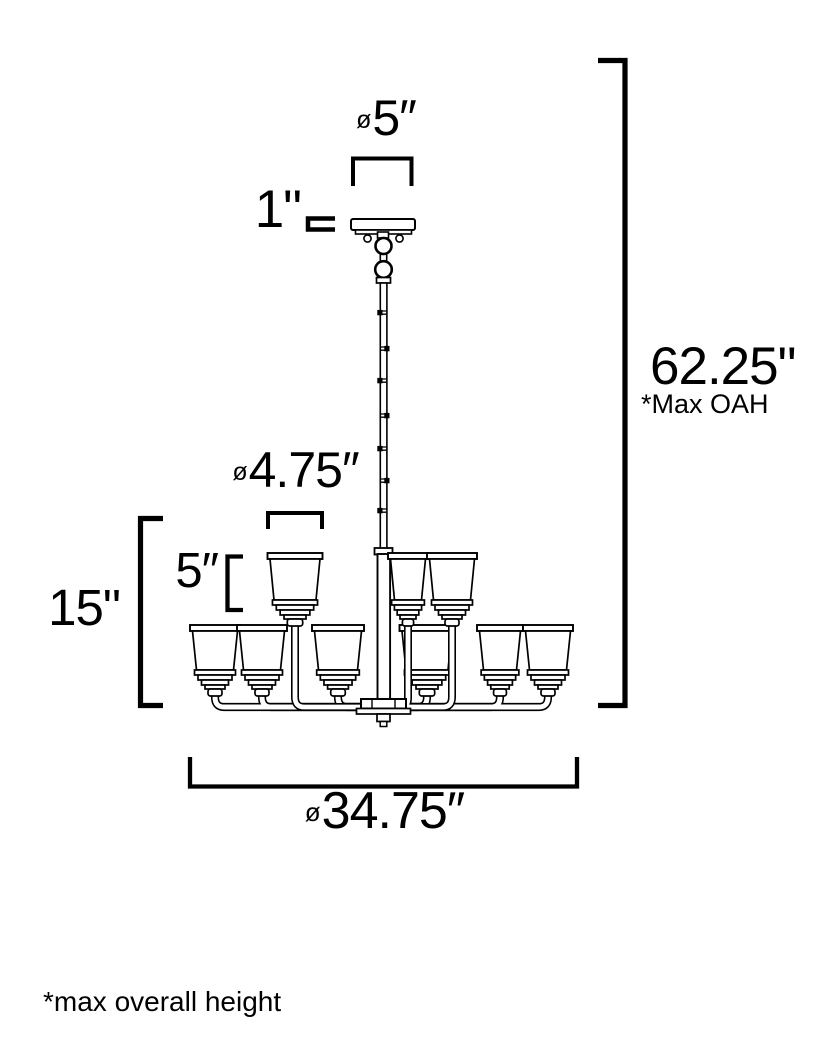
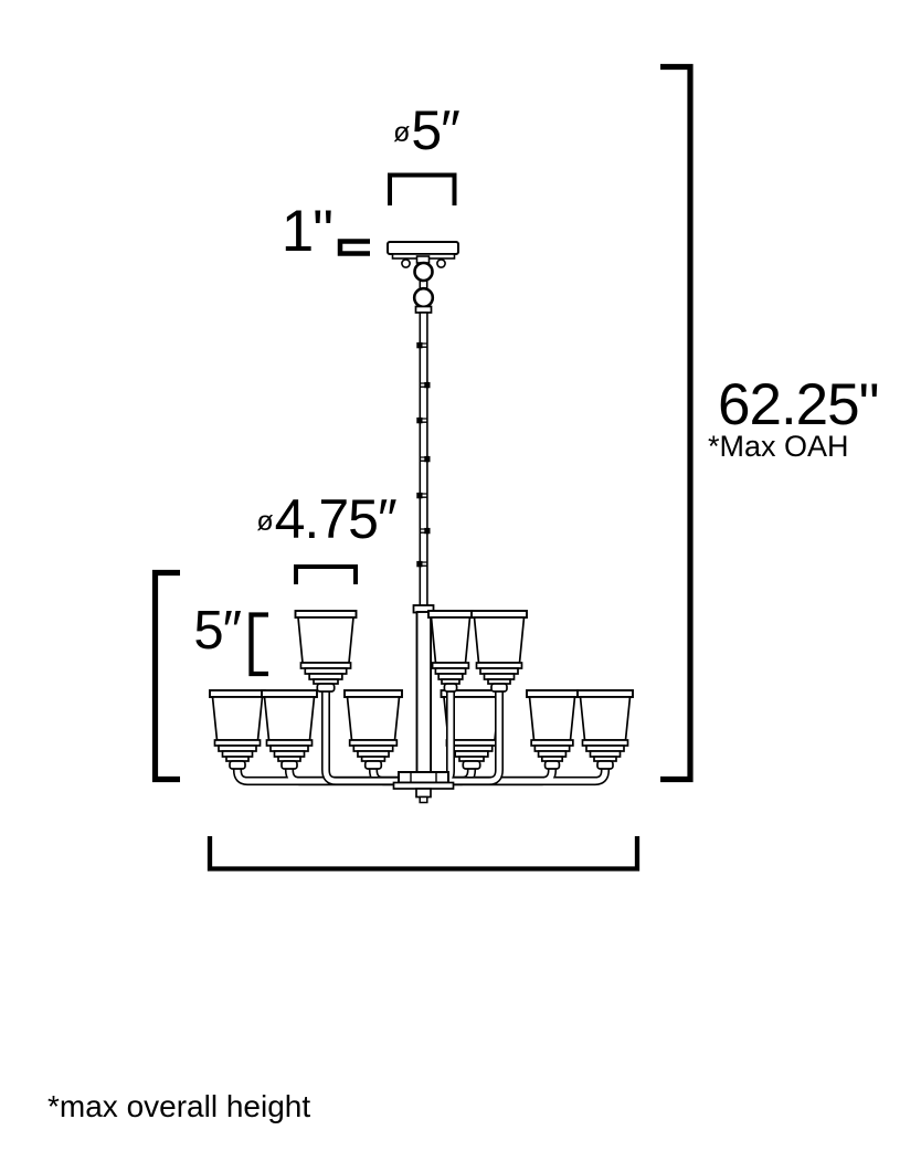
  ø5″
  1"
  62.25"
  *Max OAH
  ø4.75″
  5″
- 15"
- ø34.75″
  *max overall height
